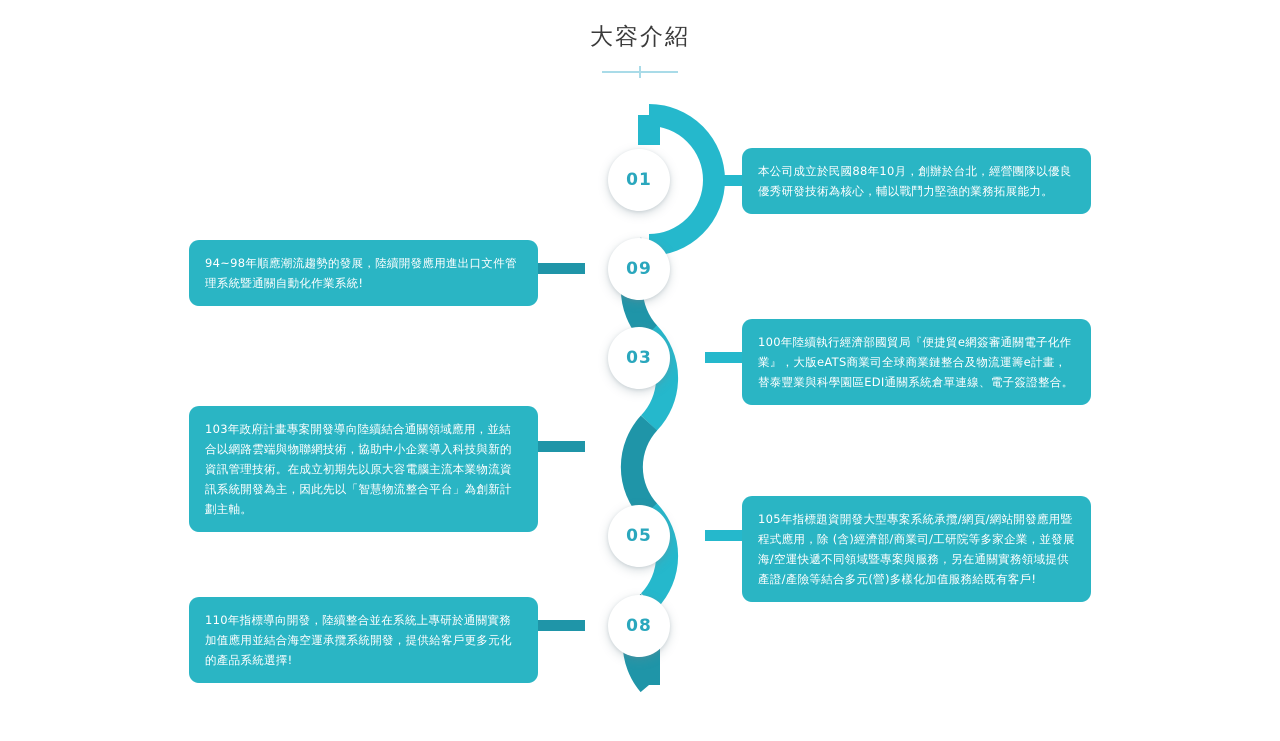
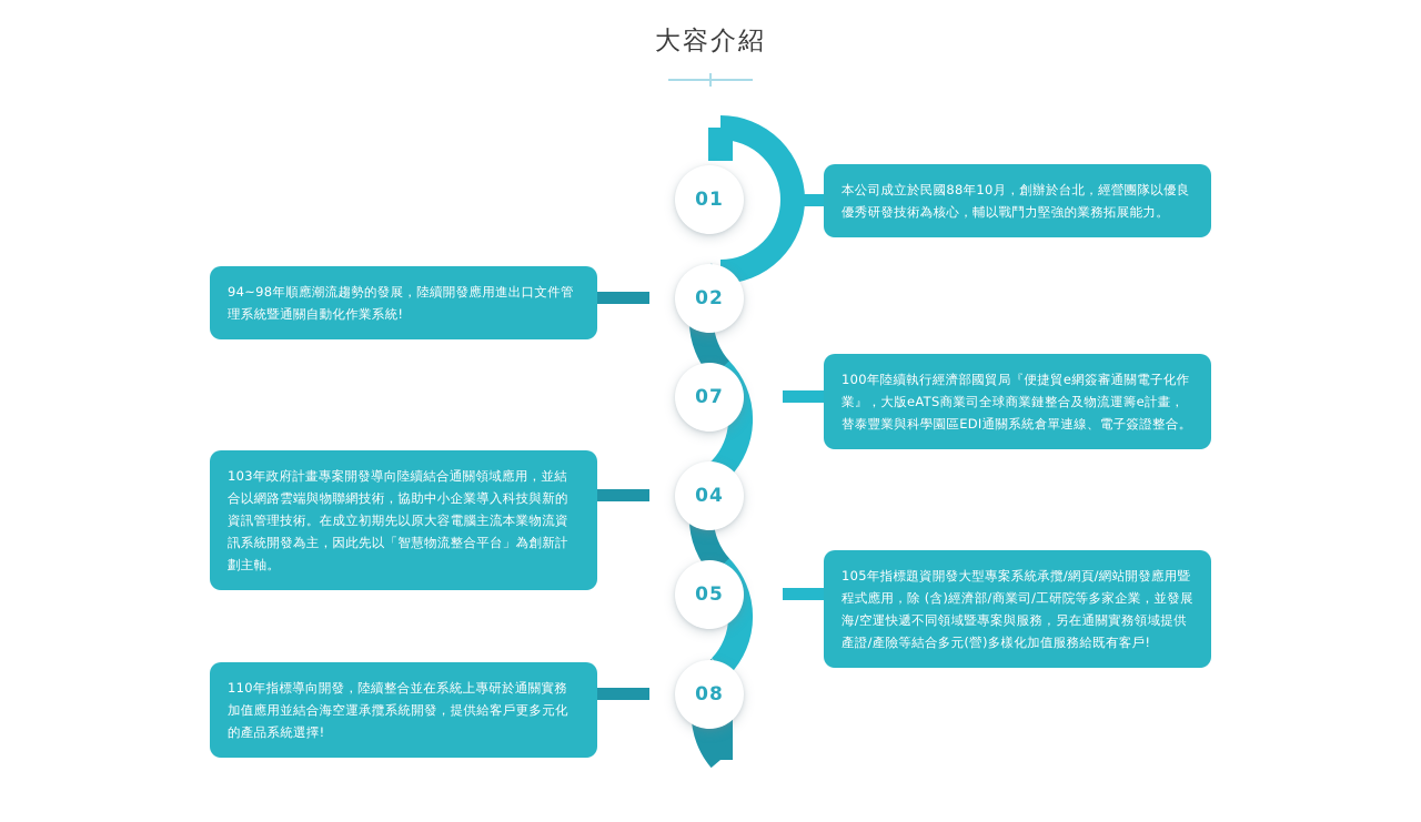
  大容介紹
  01
- 09
+ 02
- 03
+ 07
+ 04
  05
  08
  本公司成立於民國88年10月，創辦於台北，經營團隊以優良優秀研發技術為核心，輔以戰鬥力堅強的業務拓展能力。
  94~98年順應潮流趨勢的發展，陸續開發應用進出口文件管理系統暨通關自動化作業系統!
  100年陸續執行經濟部國貿局『便捷貿e網簽審通關電子化作業』，大版eATS商業司全球商業鏈整合及物流運籌e計畫，替泰豐業與科學園區EDI通關系統倉單連線、電子簽證整合。
  103年政府計畫專案開發導向陸續結合通關領域應用，並結合以網路雲端與物聯網技術，協助中小企業導入科技與新的資訊管理技術。在成立初期先以原大容電腦主流本業物流資訊系統開發為主，因此先以「智慧物流整合平台」為創新計劃主軸。
  105年指標題資開發大型專案系統承攬/網頁/網站開發應用暨程式應用，除 (含)經濟部/商業司/工研院等多家企業，並發展海/空運快遞不同領域暨專案與服務，另在通關實務領域提供產證/產險等結合多元(營)多樣化加值服務給既有客戶!
  110年指標導向開發，陸續整合並在系統上專研於通關實務加值應用並結合海空運承攬系統開發，提供給客戶更多元化的產品系統選擇!
